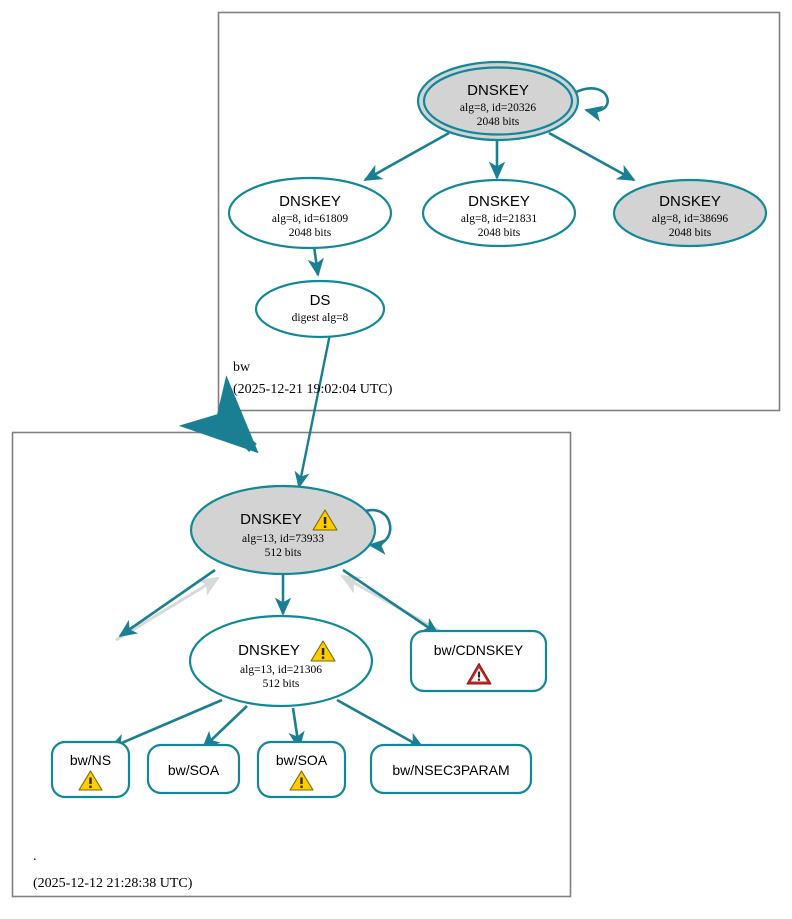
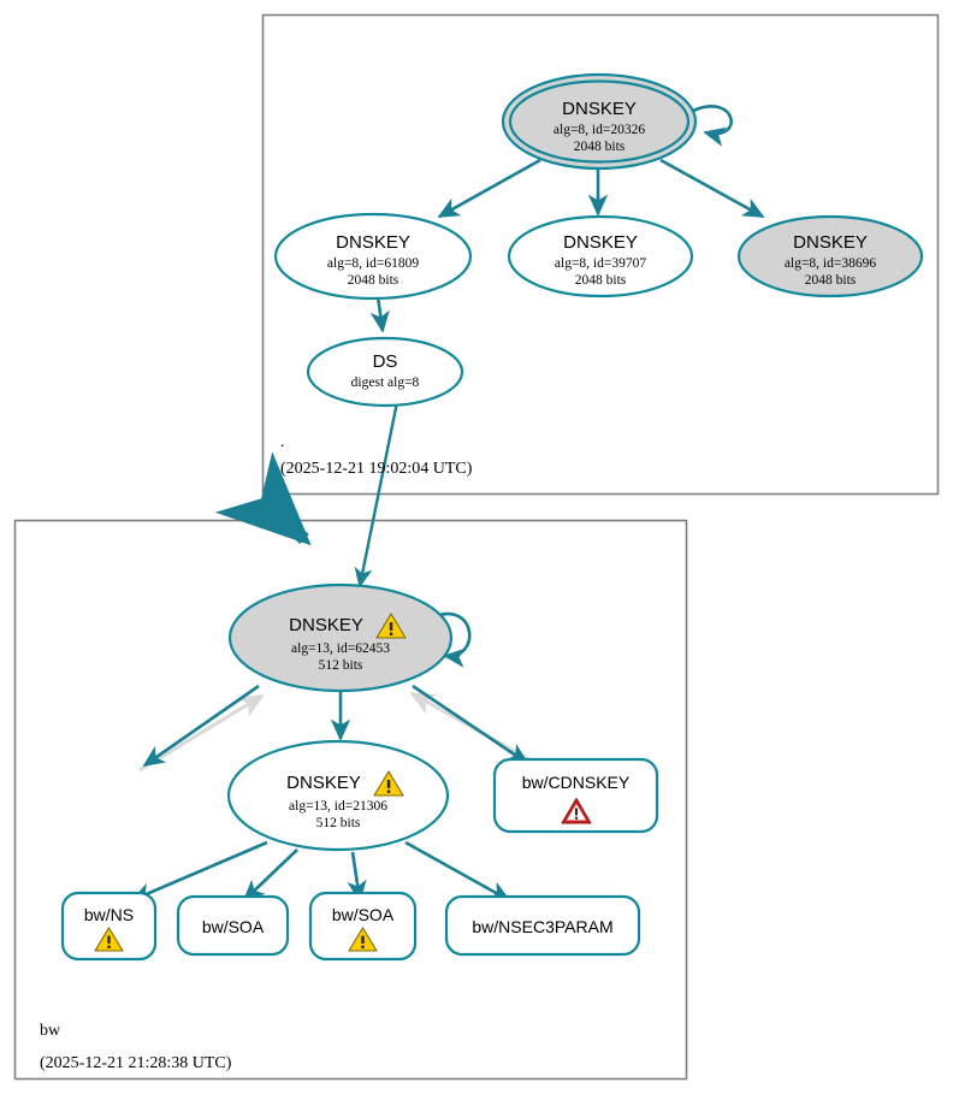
  DNSKEY
  alg=8, id=20326
  2048 bits
  DNSKEY
  alg=8, id=61809
  2048 bits
  DNSKEY
- alg=8, id=21831
+ alg=8, id=39707
  2048 bits
  DNSKEY
  alg=8, id=38696
  2048 bits
  DS
  digest alg=8
- bw
+ .
  (2025-12-21 19:02:04 UTC)
  DNSKEY
- alg=13, id=73933
+ alg=13, id=62453
  512 bits
  DNSKEY
  alg=13, id=21306
  512 bits
  bw/CDNSKEY
  bw/NS
  bw/SOA
  bw/SOA
  bw/NSEC3PARAM
- .
+ bw
- (2025-12-12 21:28:38 UTC)
+ (2025-12-21 21:28:38 UTC)
